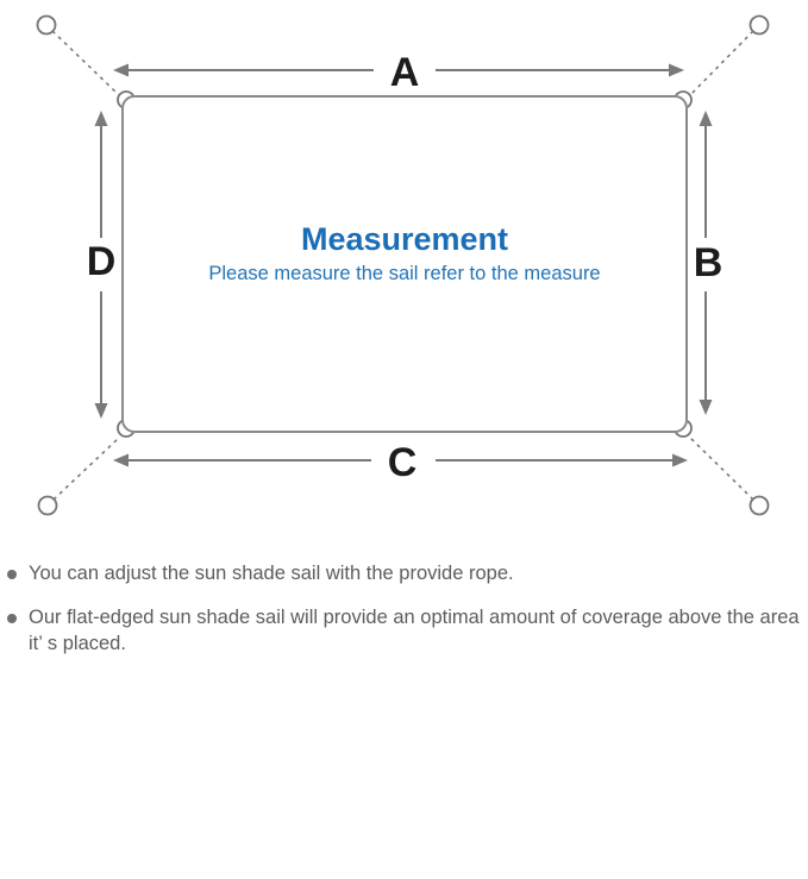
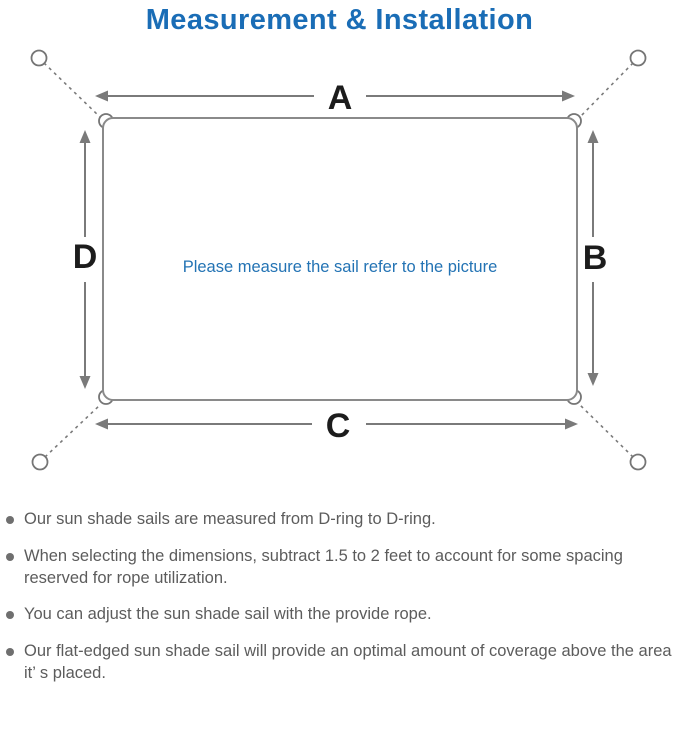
+ Measurement & Installation
  A
  B
  C
  D
- Measurement
- Please measure the sail refer to the measure
+ Please measure the sail refer to the picture
+ Our sun shade sails are measured from D-ring to D-ring.
+ When selecting the dimensions, subtract 1.5 to 2 feet to account for some spacing reserved for rope utilization.
  You can adjust the sun shade sail with the provide rope.
  Our flat-edged sun shade sail will provide an optimal amount of coverage above the area it’ s placed.
